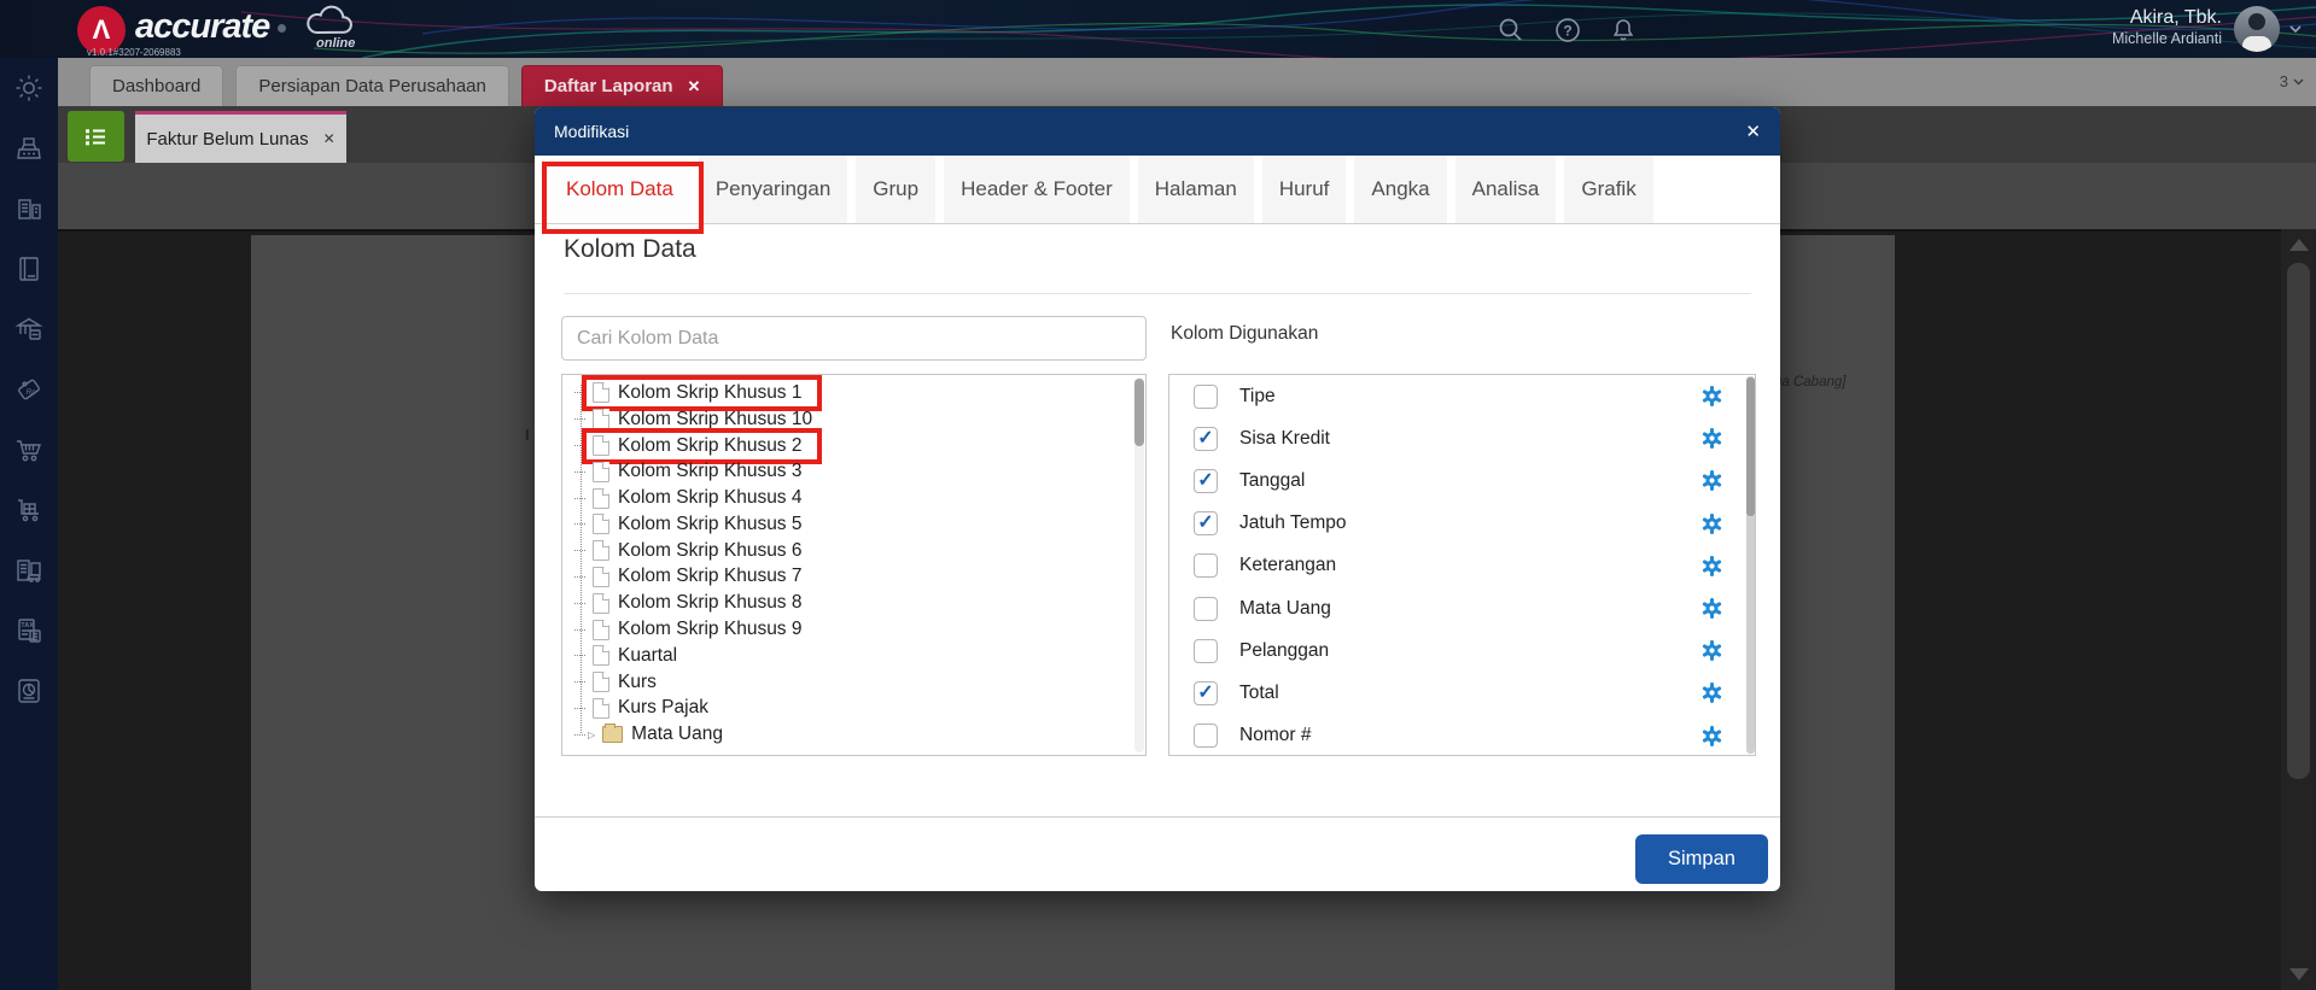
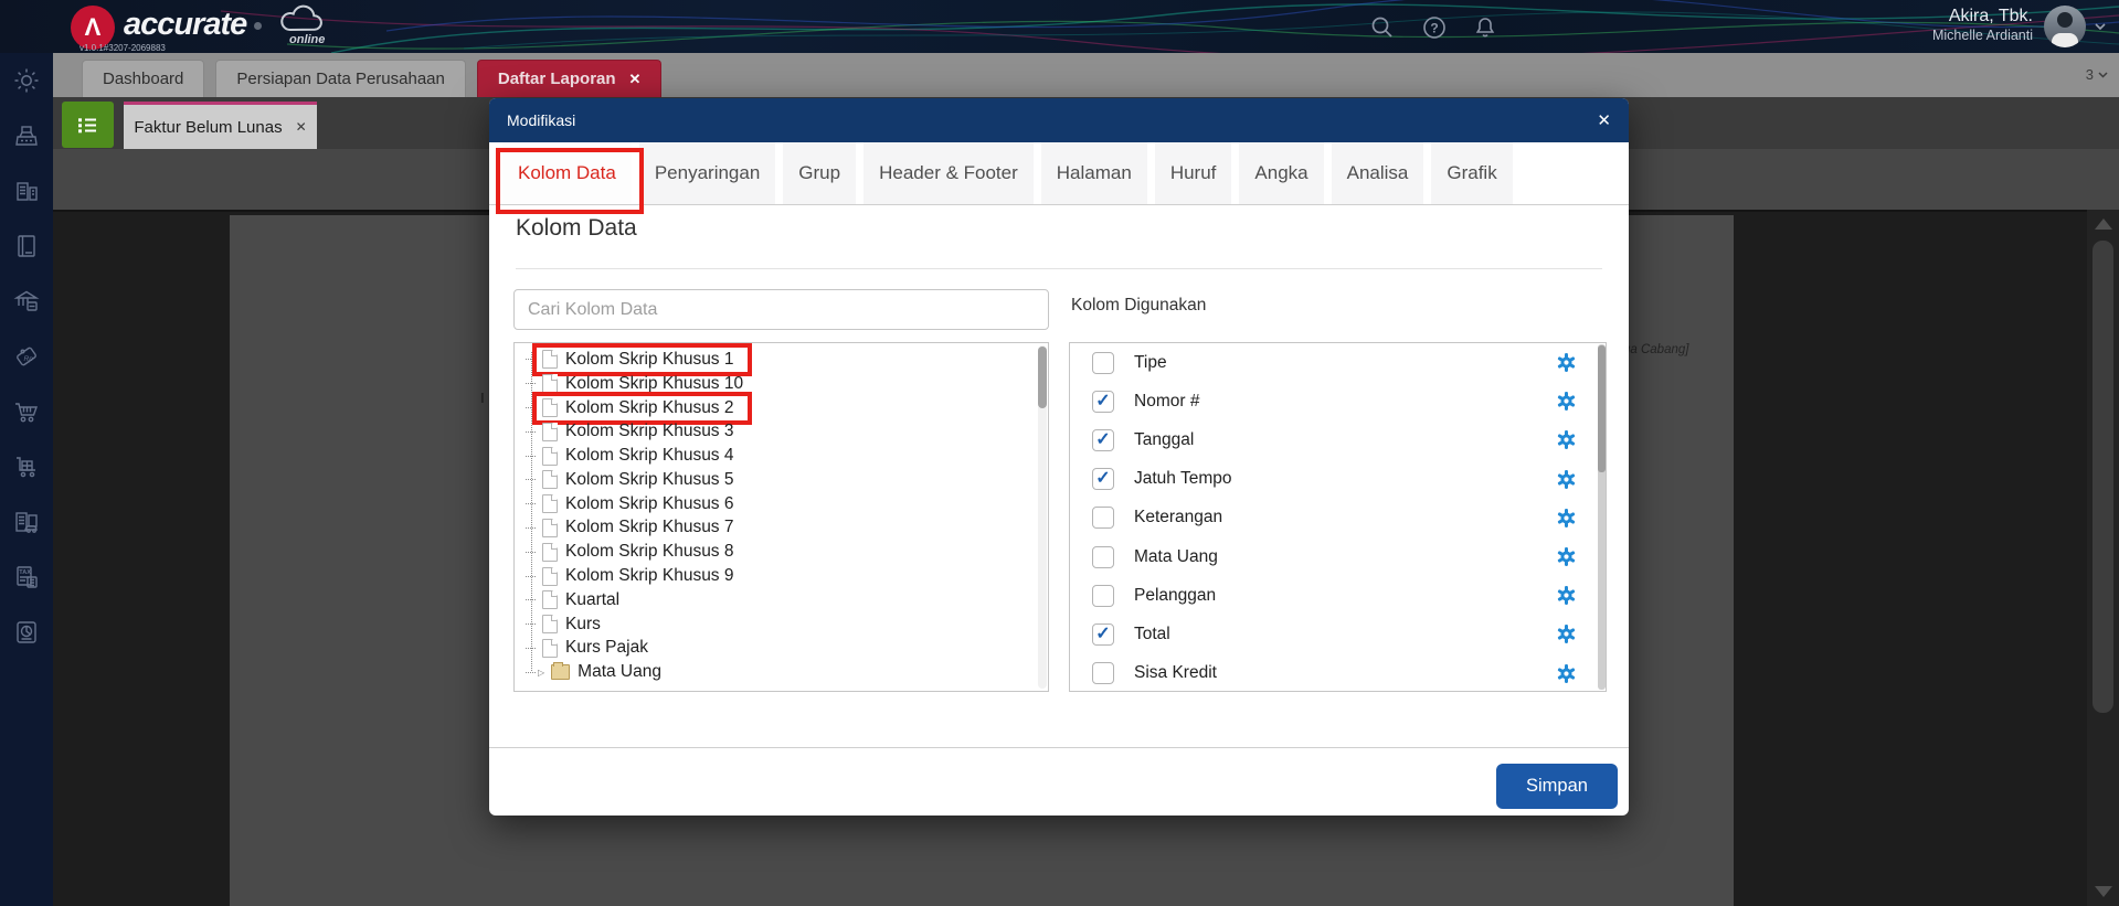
  Λ
  accurate
  online
  v1.0.1#3207-2069883
  ?
  Akira, Tbk.
  Michelle Ardianti
  Dashboard
  Persiapan Data Perusahaan
  Daftar Laporan
  ✕
  3
  Faktur Belum Lunas
  ✕
  I
  a Cabang]
  Modifikasi
  ✕
  Kolom Data
  Penyaringan
  Grup
  Header & Footer
  Halaman
  Huruf
  Angka
  Analisa
  Grafik
  Kolom Data
  Cari Kolom Data
  Kolom Digunakan
  Kolom Skrip Khusus 1
  Kolom Skrip Khusus 10
  Kolom Skrip Khusus 2
  Kolom Skrip Khusus 3
  Kolom Skrip Khusus 4
  Kolom Skrip Khusus 5
  Kolom Skrip Khusus 6
  Kolom Skrip Khusus 7
  Kolom Skrip Khusus 8
  Kolom Skrip Khusus 9
  Kuartal
  Kurs
  Kurs Pajak
  ▷
  Mata Uang
  Tipe
  ✓
- Sisa Kredit
+ Nomor #
  ✓
  Tanggal
  ✓
  Jatuh Tempo
  Keterangan
  Mata Uang
  Pelanggan
  ✓
  Total
- Nomor #
+ Sisa Kredit
  Simpan
